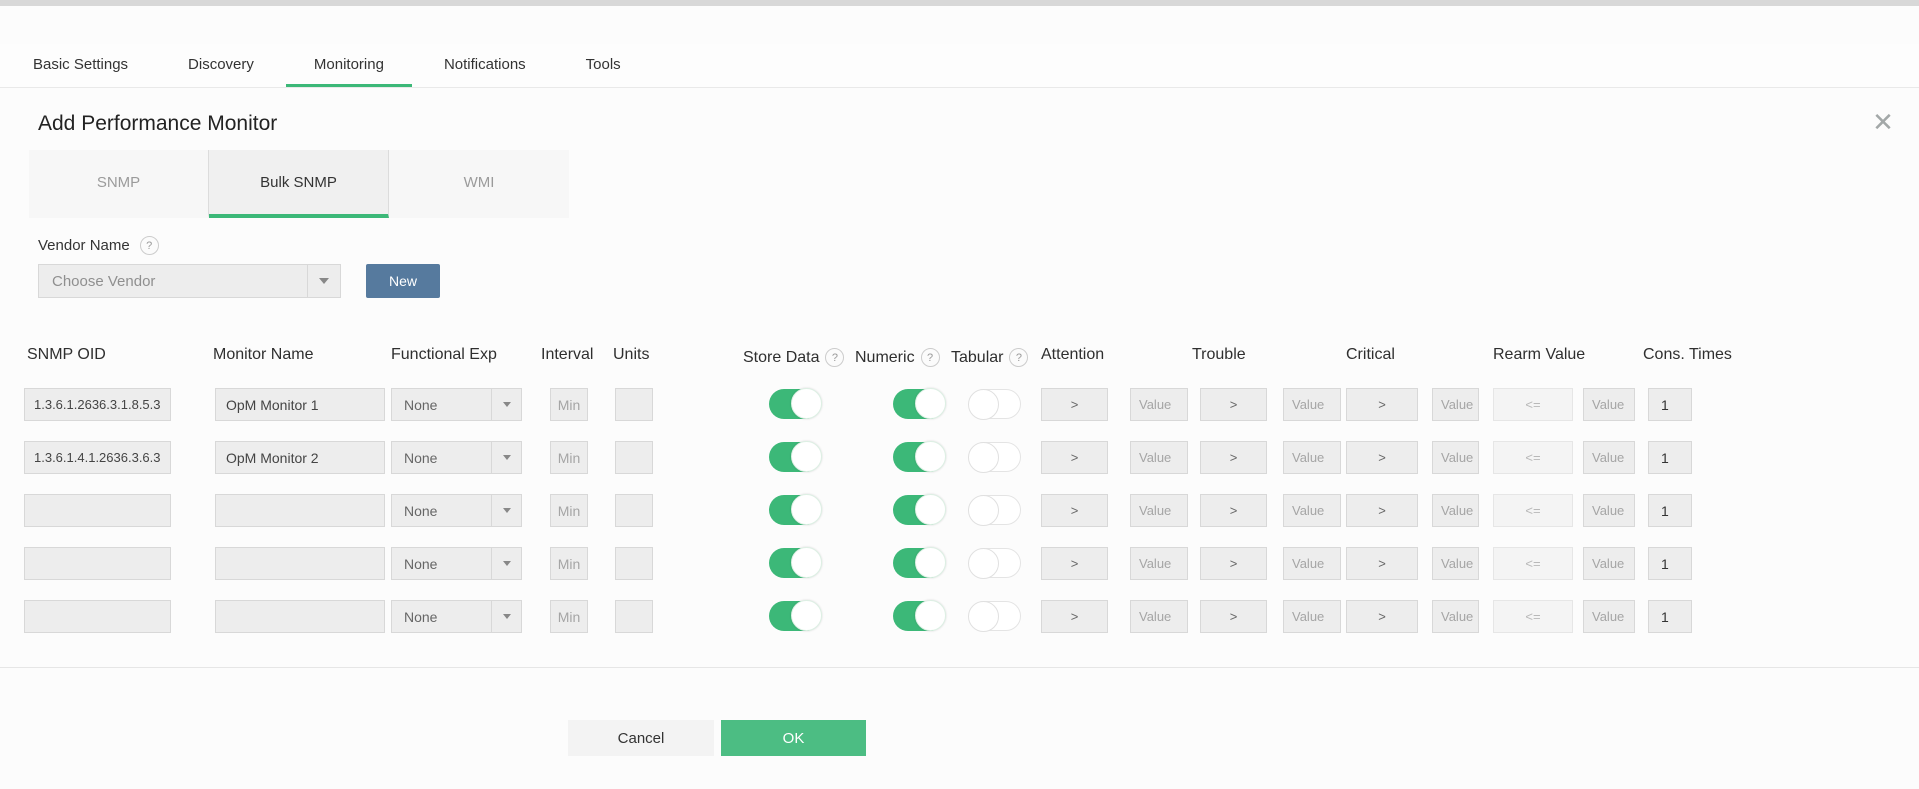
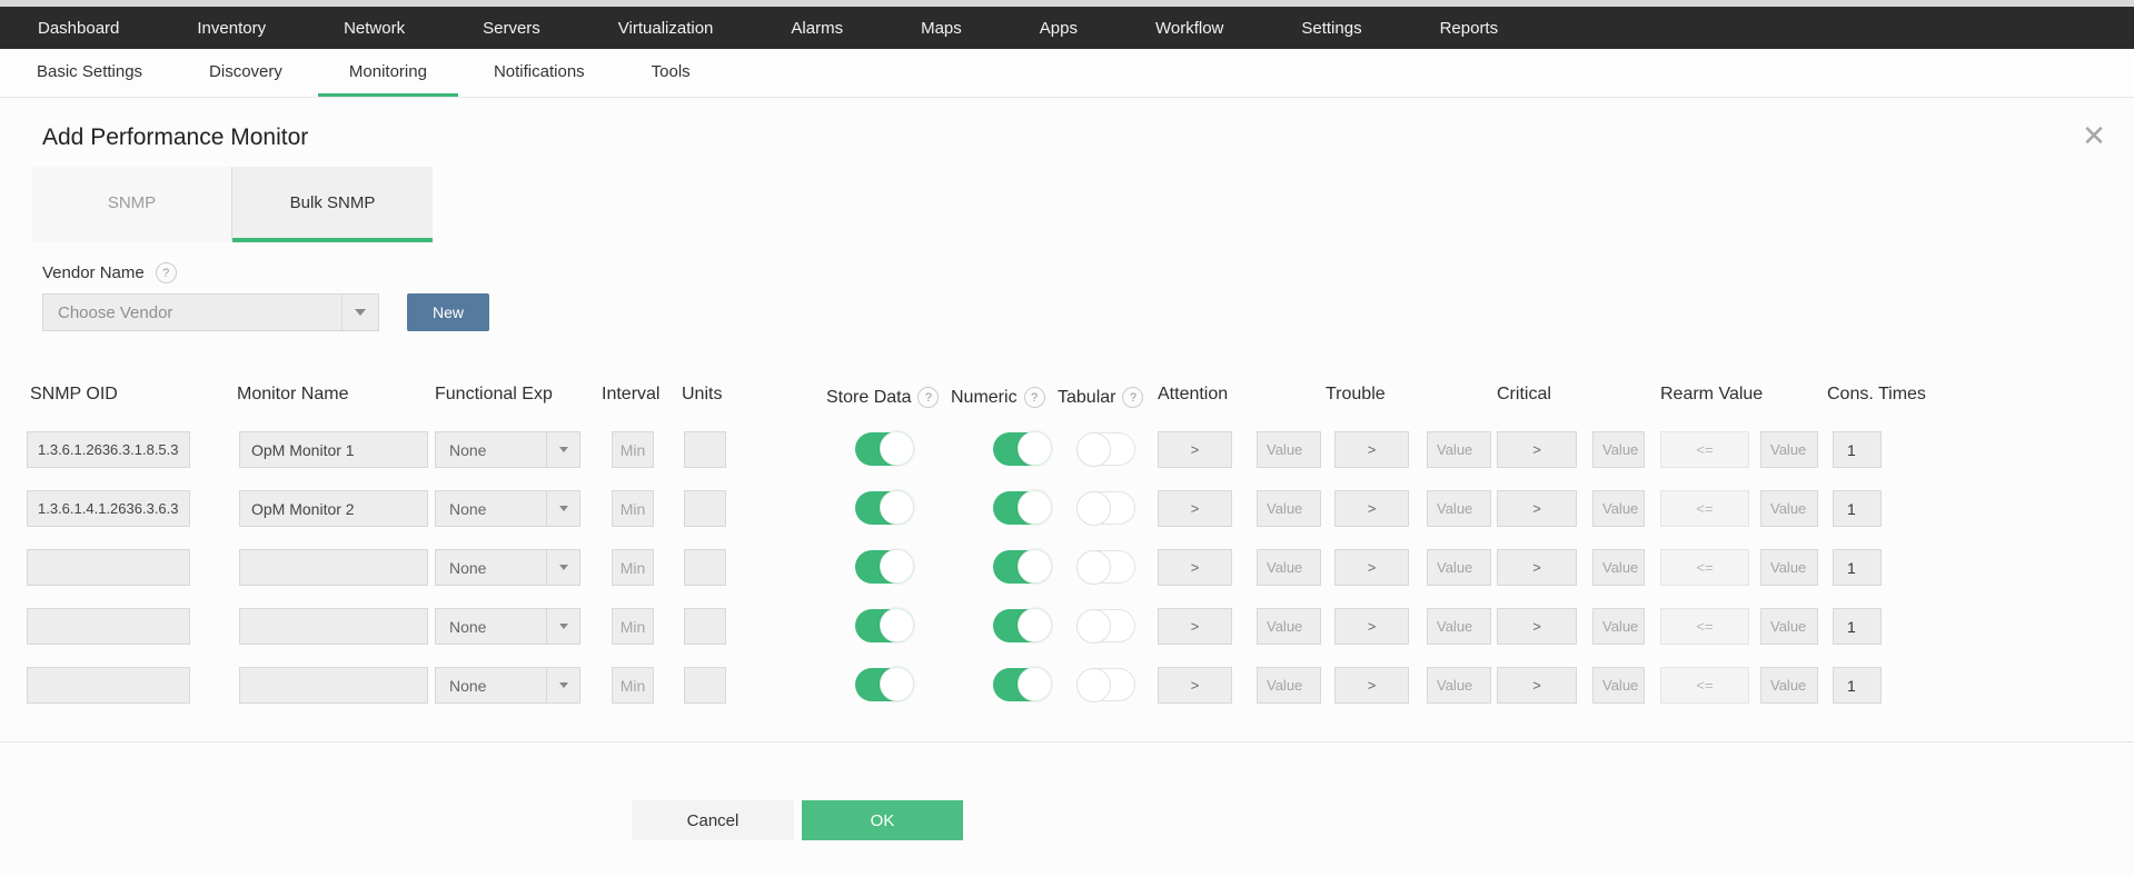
+ Dashboard
+ Inventory
+ Network
+ Servers
+ Virtualization
+ Alarms
+ Maps
+ Apps
+ Workflow
+ Settings
+ Reports
  Basic Settings
  Discovery
  Monitoring
  Notifications
  Tools
  Add Performance Monitor
  ✕
  SNMP
  Bulk SNMP
- WMI
  Vendor Name
  ?
  Choose Vendor
  New
  SNMP OID
  Monitor Name
  Functional Exp
  Interval
  Units
  Store Data
  ?
  Numeric
  ?
  Tabular
  ?
  Attention
  Trouble
  Critical
  Rearm Value
  Cons. Times
  1.3.6.1.2636.3.1.8.5.3
  OpM Monitor 1
  None
  Min
  >
  Value
  >
  Value
  >
  Value
  <=
  Value
  1
  1.3.6.1.4.1.2636.3.6.3
  OpM Monitor 2
  None
  Min
  >
  Value
  >
  Value
  >
  Value
  <=
  Value
  1
  None
  Min
  >
  Value
  >
  Value
  >
  Value
  <=
  Value
  1
  None
  Min
  >
  Value
  >
  Value
  >
  Value
  <=
  Value
  1
  None
  Min
  >
  Value
  >
  Value
  >
  Value
  <=
  Value
  1
  Cancel
  OK
